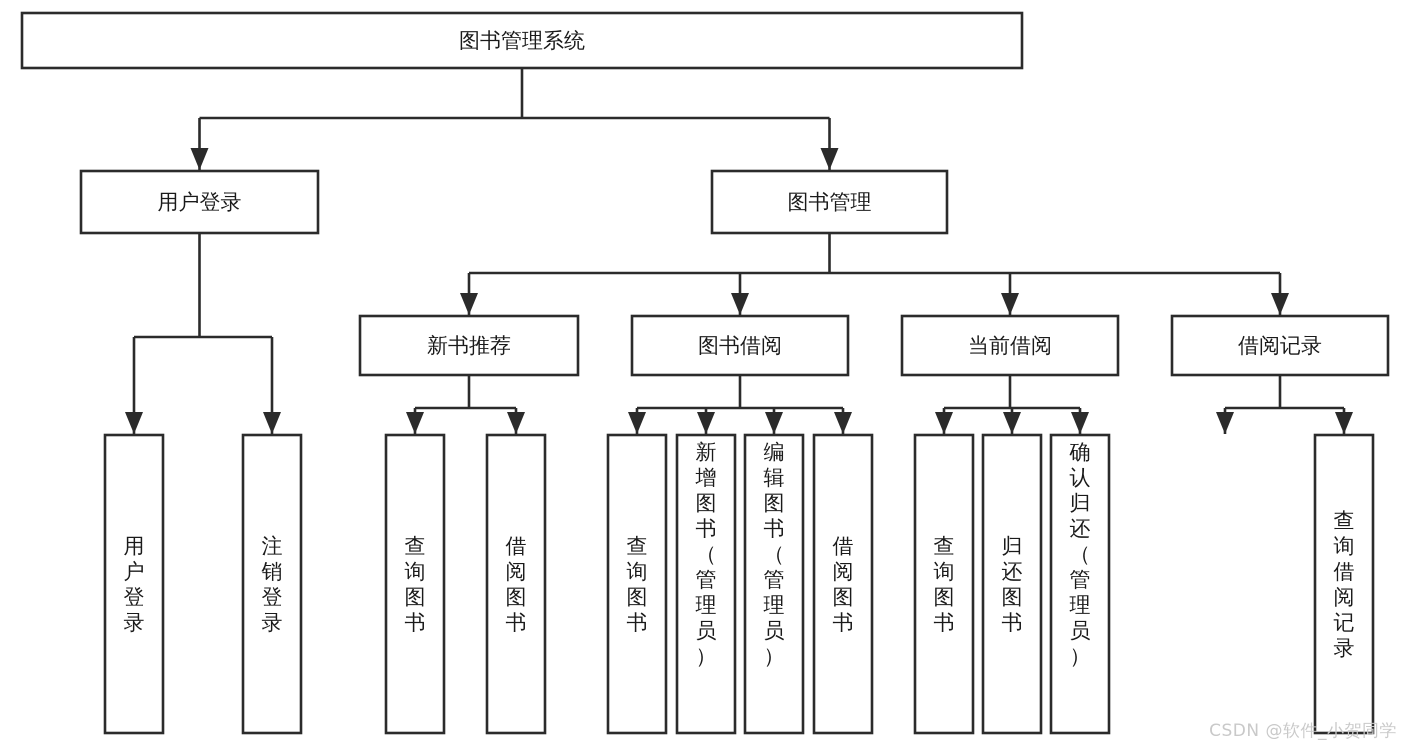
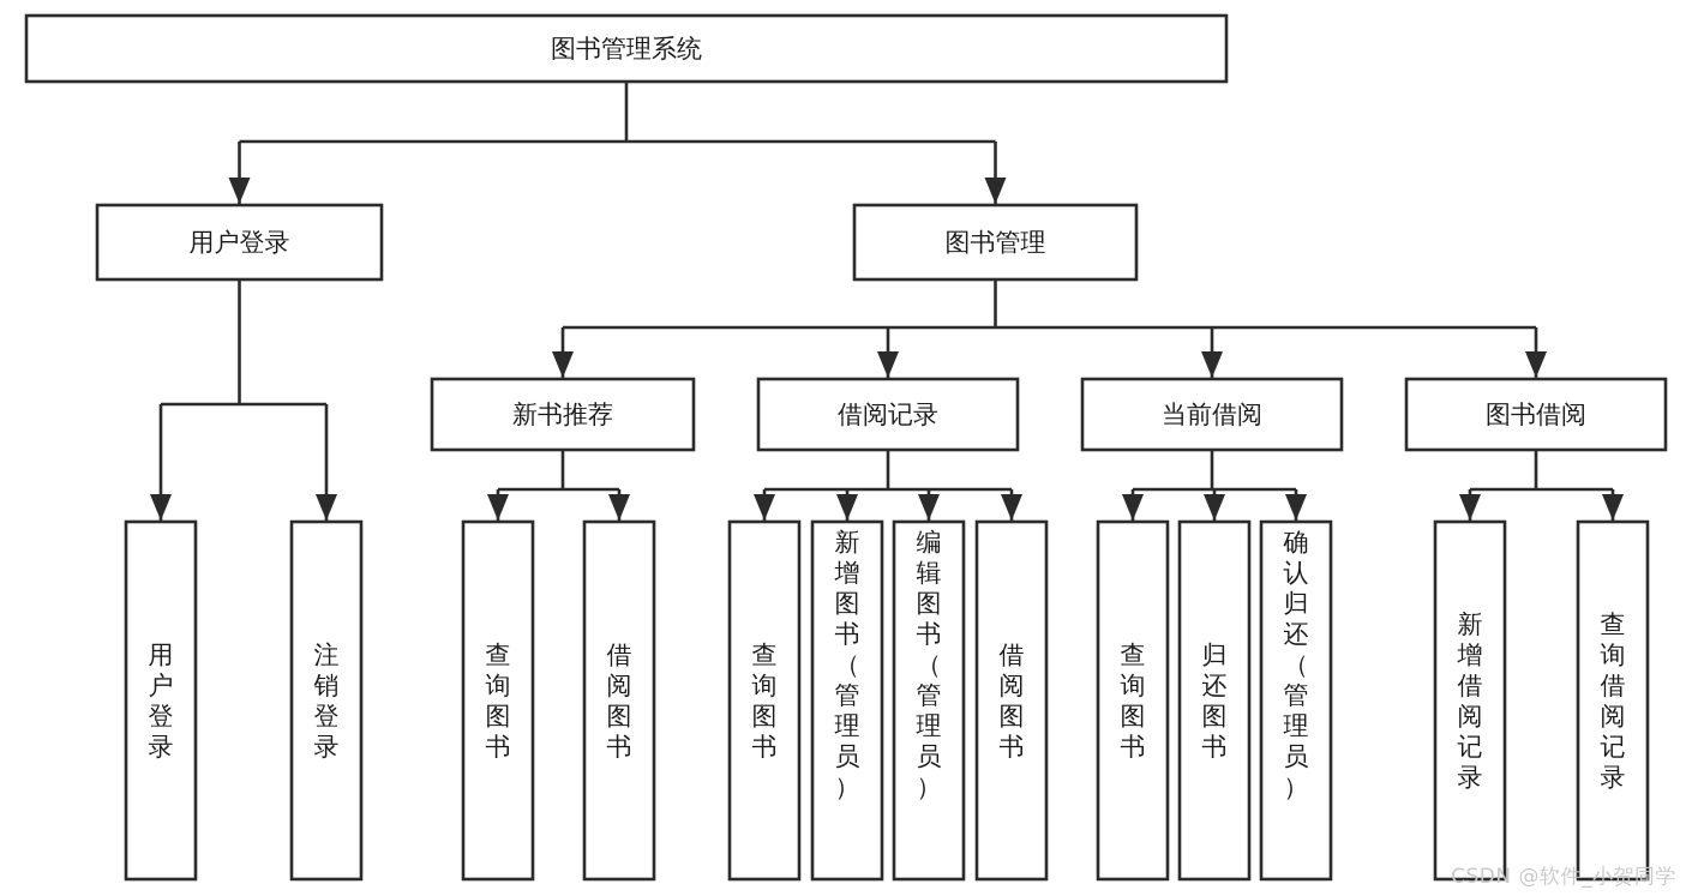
  图书管理系统
  用户登录
  图书管理
  新书推荐
- 图书借阅
+ 借阅记录
  当前借阅
- 借阅记录
+ 图书借阅
  用户登录
  注销登录
  查询图书
  借阅图书
  查询图书
  新增图书（管理员）
  编辑图书（管理员）
  借阅图书
  查询图书
  归还图书
  确认归还（管理员）
+ 新增借阅记录
  查询借阅记录
  CSDN @软件_小贺同学
